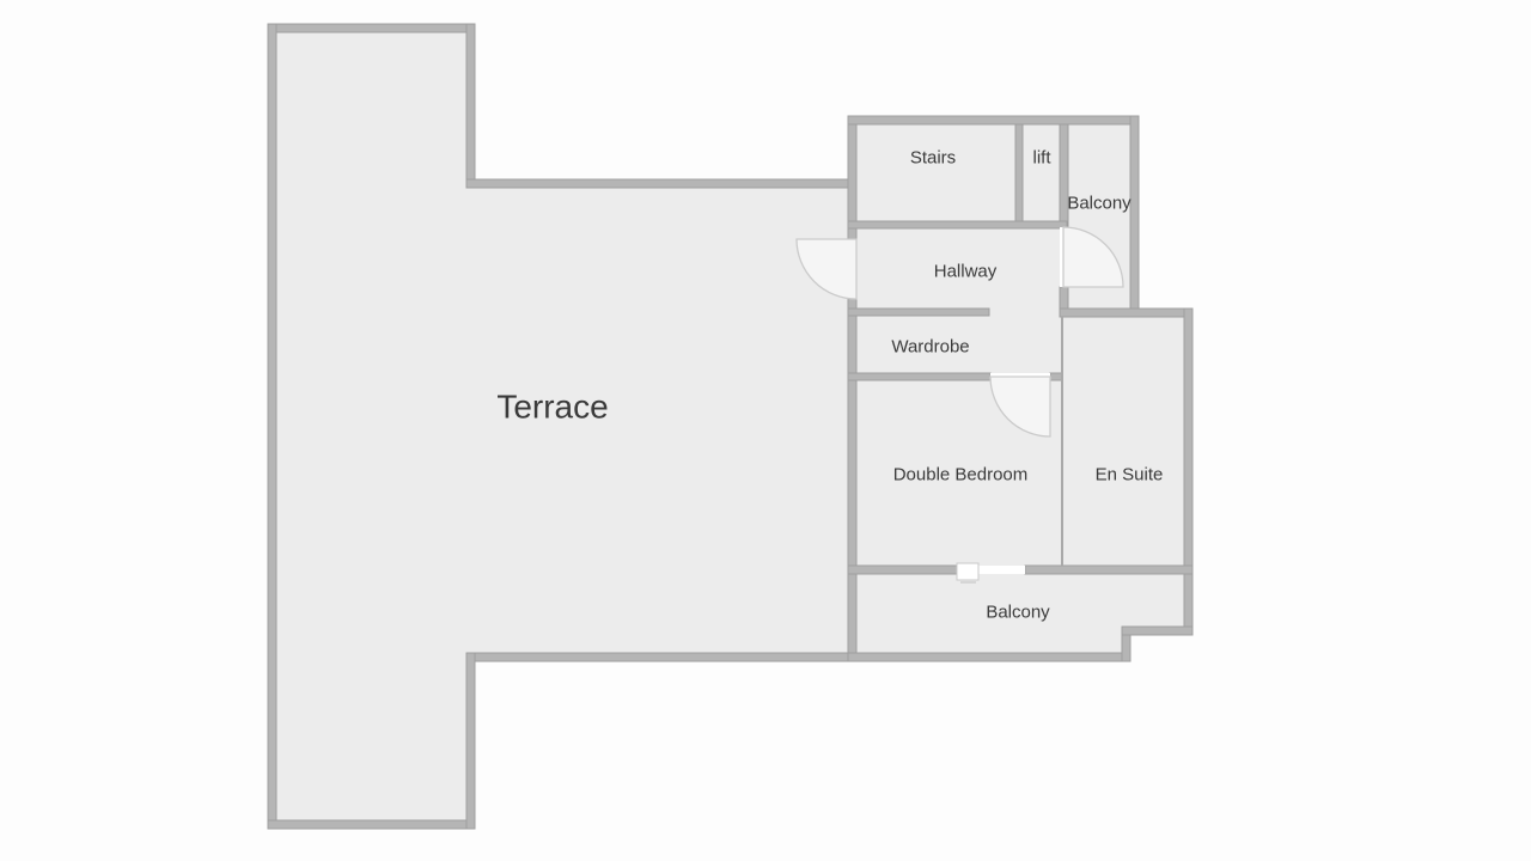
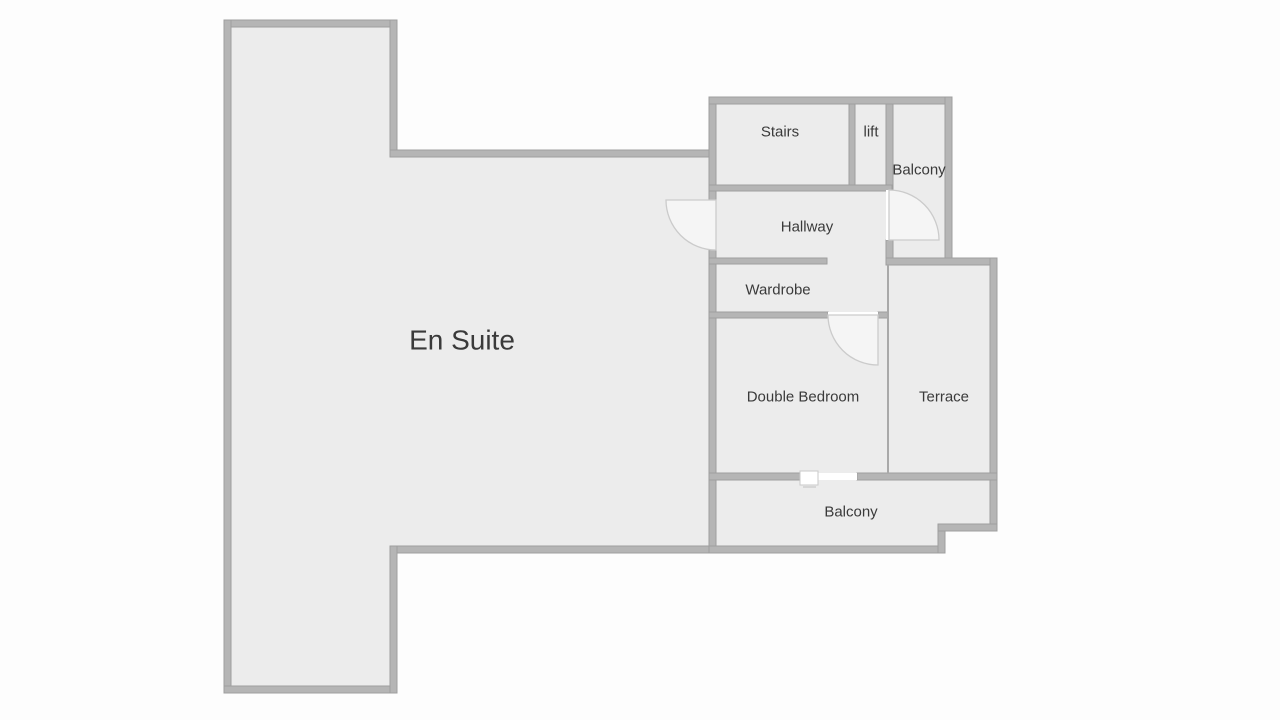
- Terrace
+ En Suite
  Stairs
  lift
  Balcony
  Hallway
  Wardrobe
  Double Bedroom
- En Suite
+ Terrace
  Balcony
